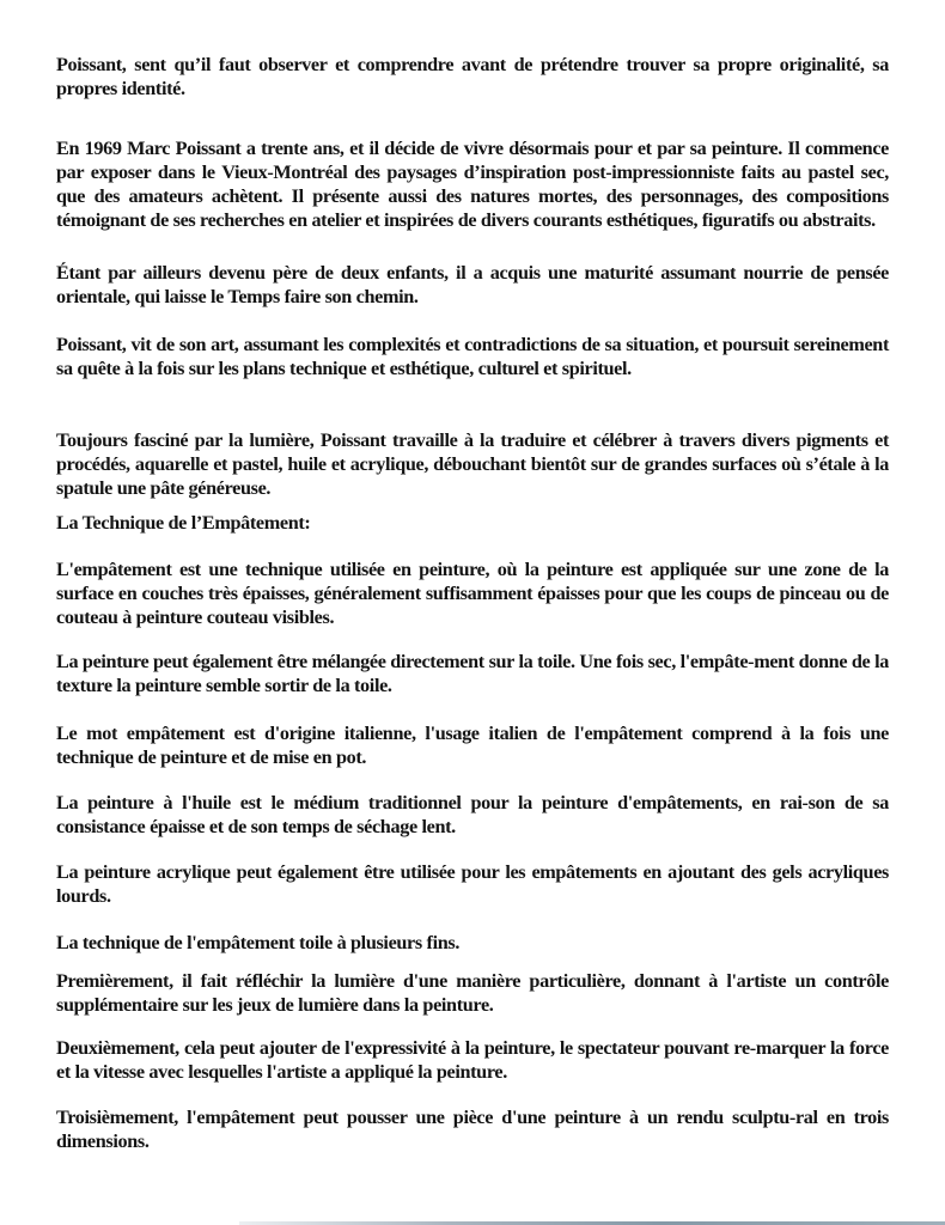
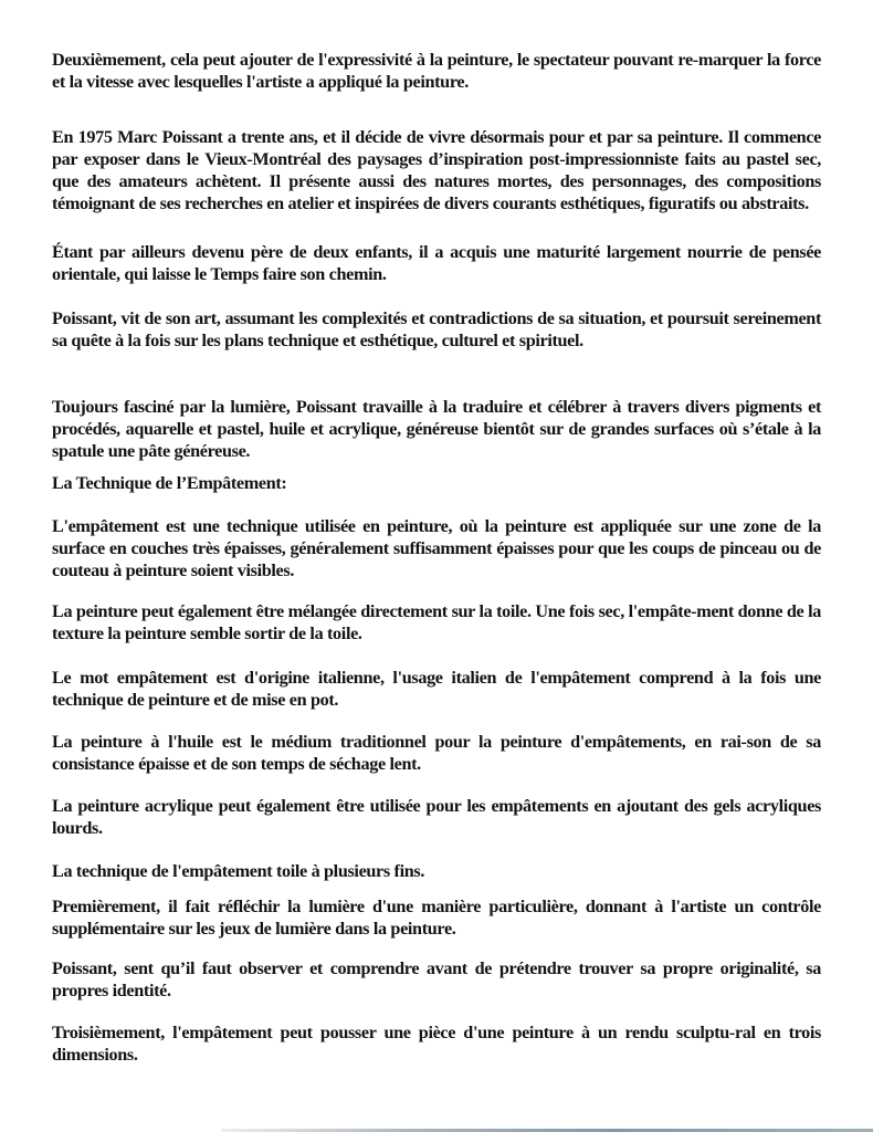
- Poissant, sent qu’il faut observer et comprendre avant de prétendre trouver sa propre originalité, sa propres identité.
+ Deuxièmement, cela peut ajouter de l'expressivité à la peinture, le spectateur pouvant re-marquer la force et la vitesse avec lesquelles l'artiste a appliqué la peinture.
- En 1969 Marc Poissant a trente ans, et il décide de vivre désormais pour et par sa peinture. Il commence par exposer dans le Vieux-Montréal des paysages d’inspiration post-impressionniste faits au pastel sec, que des amateurs achètent. Il présente aussi des natures mortes, des personnages, des compositions témoignant de ses recherches en atelier et inspirées de divers courants esthétiques, figuratifs ou abstraits.
+ En 1975 Marc Poissant a trente ans, et il décide de vivre désormais pour et par sa peinture. Il commence par exposer dans le Vieux-Montréal des paysages d’inspiration post-impressionniste faits au pastel sec, que des amateurs achètent. Il présente aussi des natures mortes, des personnages, des compositions témoignant de ses recherches en atelier et inspirées de divers courants esthétiques, figuratifs ou abstraits.
- Étant par ailleurs devenu père de deux enfants, il a acquis une maturité assumant nourrie de pensée orientale, qui laisse le Temps faire son chemin.
+ Étant par ailleurs devenu père de deux enfants, il a acquis une maturité largement nourrie de pensée orientale, qui laisse le Temps faire son chemin.
  Poissant, vit de son art, assumant les complexités et contradictions de sa situation, et poursuit sereinement sa quête à la fois sur les plans technique et esthétique, culturel et spirituel.
- Toujours fasciné par la lumière, Poissant travaille à la traduire et célébrer à travers divers pigments et procédés, aquarelle et pastel, huile et acrylique, débouchant bientôt sur de grandes surfaces où s’étale à la spatule une pâte généreuse.
+ Toujours fasciné par la lumière, Poissant travaille à la traduire et célébrer à travers divers pigments et procédés, aquarelle et pastel, huile et acrylique, généreuse bientôt sur de grandes surfaces où s’étale à la spatule une pâte généreuse.
  La Technique de l’Empâtement:
- L'empâtement est une technique utilisée en peinture, où la peinture est appliquée sur une zone de la surface en couches très épaisses, généralement suffisamment épaisses pour que les coups de pinceau ou de couteau à peinture couteau visibles.
+ L'empâtement est une technique utilisée en peinture, où la peinture est appliquée sur une zone de la surface en couches très épaisses, généralement suffisamment épaisses pour que les coups de pinceau ou de couteau à peinture soient visibles.
  La peinture peut également être mélangée directement sur la toile. Une fois sec, l'empâte-ment donne de la texture la peinture semble sortir de la toile.
  Le mot empâtement est d'origine italienne, l'usage italien de l'empâtement comprend à la fois une technique de peinture et de mise en pot.
  La peinture à l'huile est le médium traditionnel pour la peinture d'empâtements, en rai-son de sa consistance épaisse et de son temps de séchage lent.
  La peinture acrylique peut également être utilisée pour les empâtements en ajoutant des gels acryliques lourds.
  La technique de l'empâtement toile à plusieurs fins.
  Premièrement, il fait réfléchir la lumière d'une manière particulière, donnant à l'artiste un contrôle supplémentaire sur les jeux de lumière dans la peinture.
- Deuxièmement, cela peut ajouter de l'expressivité à la peinture, le spectateur pouvant re-marquer la force et la vitesse avec lesquelles l'artiste a appliqué la peinture.
+ Poissant, sent qu’il faut observer et comprendre avant de prétendre trouver sa propre originalité, sa propres identité.
  Troisièmement, l'empâtement peut pousser une pièce d'une peinture à un rendu sculptu-ral en trois dimensions.
